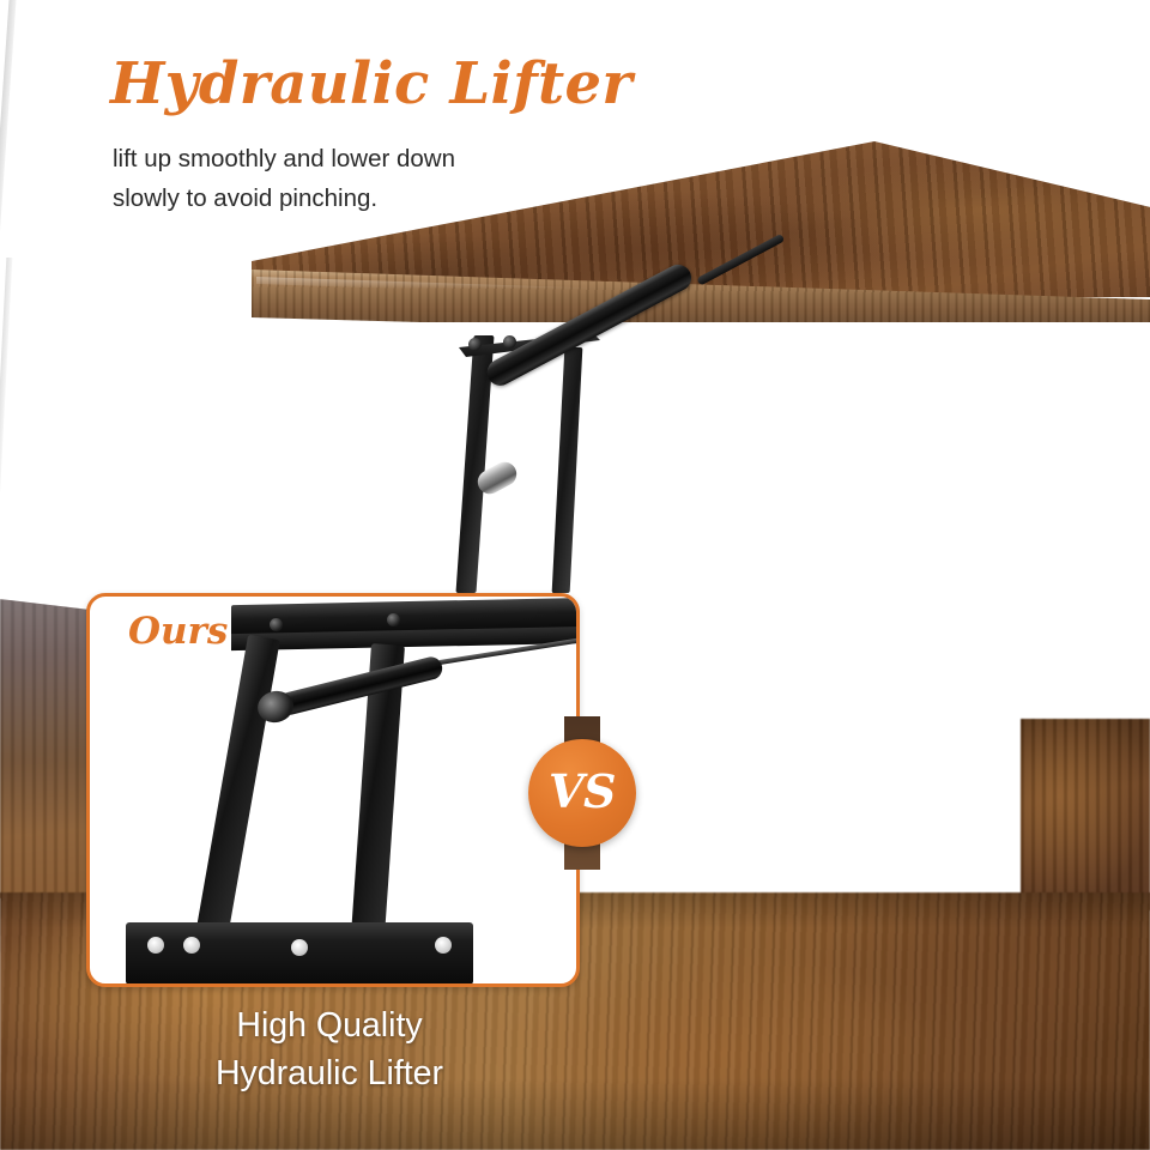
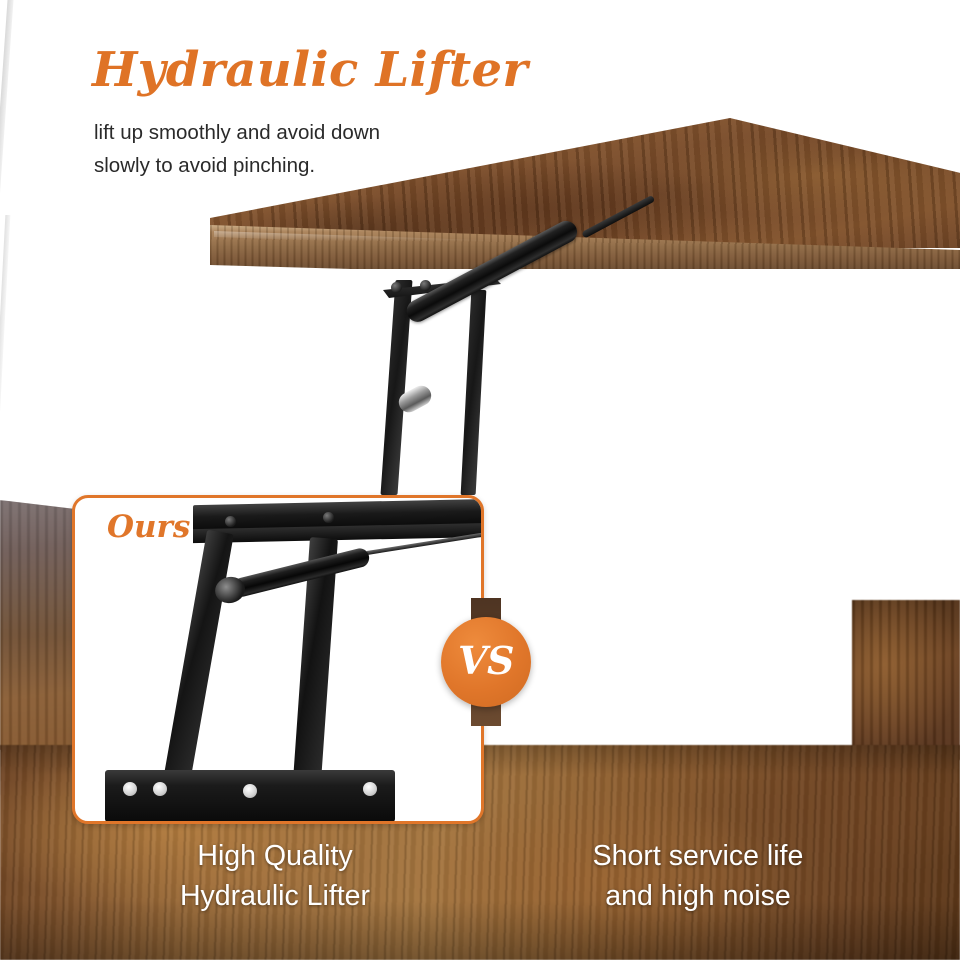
  Hydraulic Lifter
- lift up smoothly and lower down
+ lift up smoothly and avoid down
  slowly to avoid pinching.
  Ours
  VS
  High Quality
  Hydraulic Lifter
+ Short service life
+ and high noise
